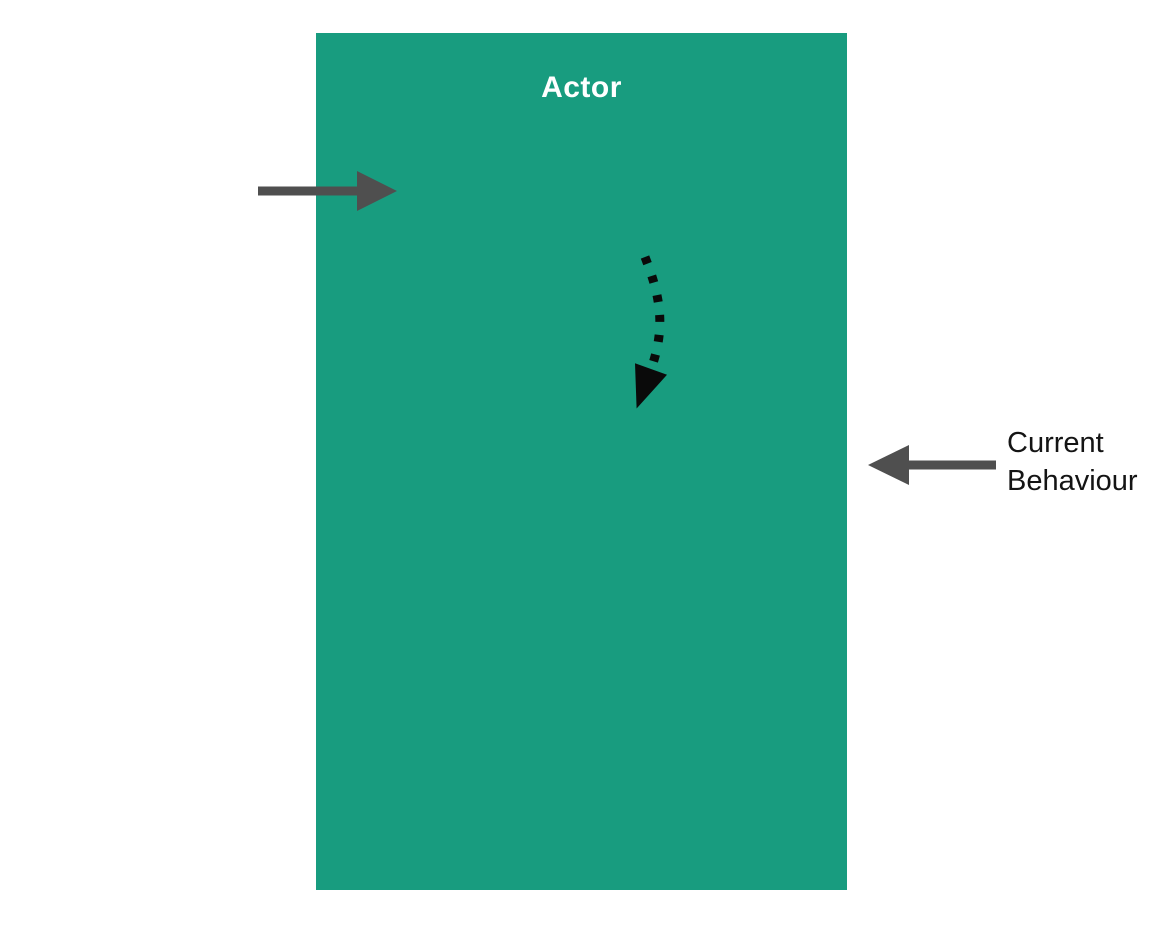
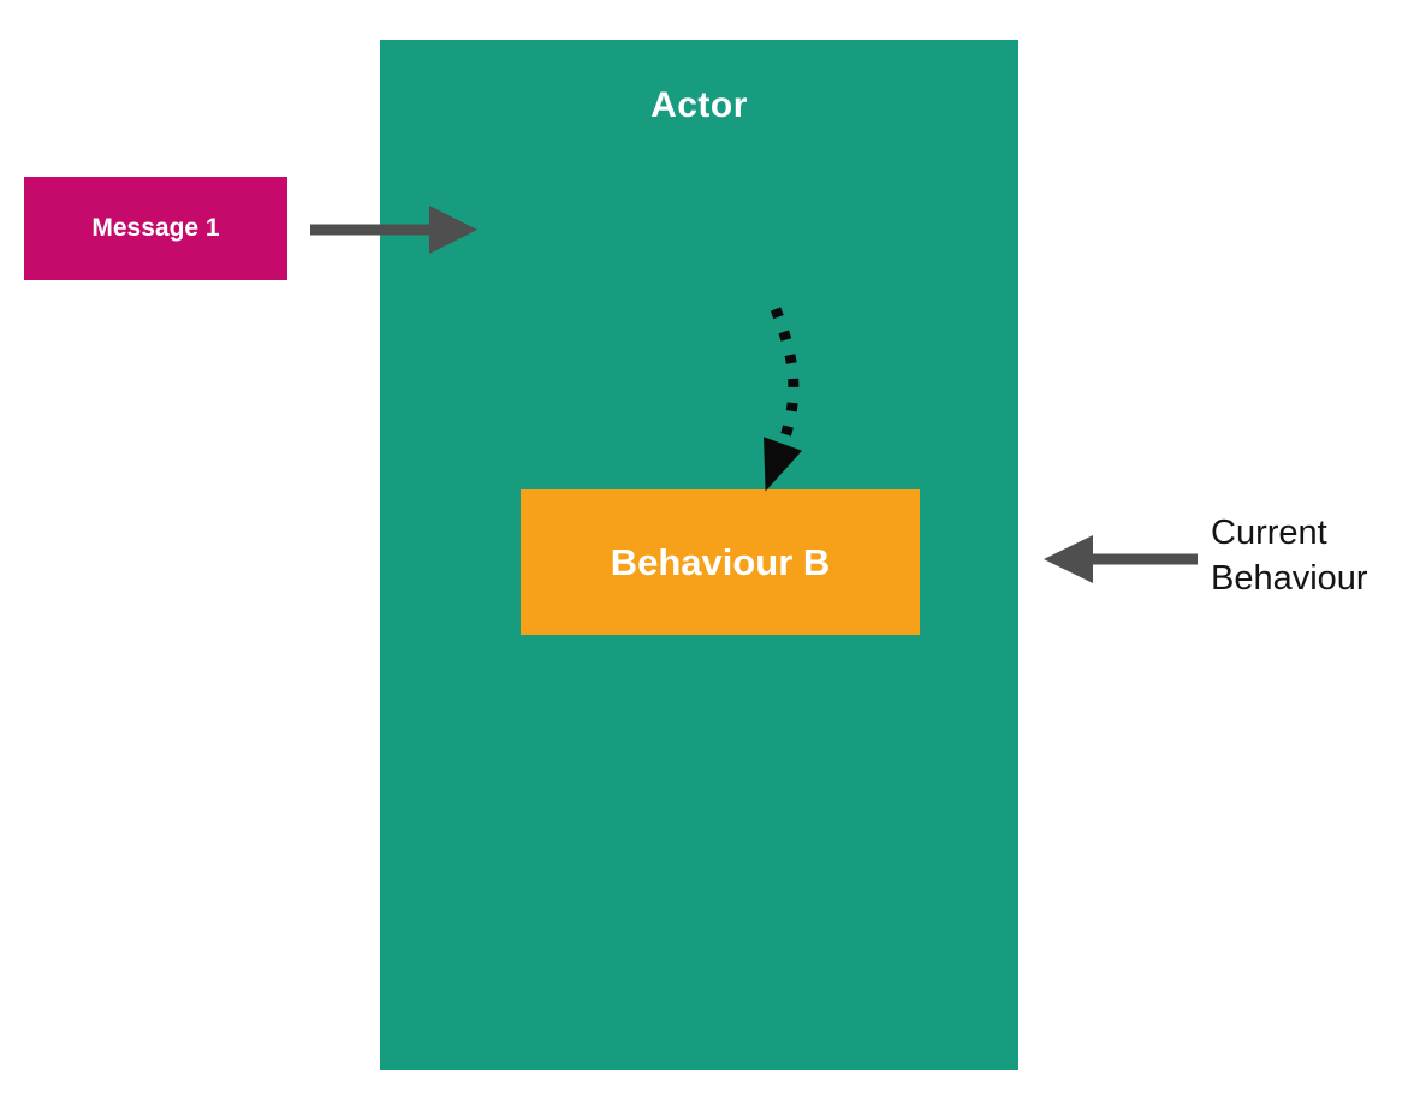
  Actor
+ Behaviour B
+ Message 1
  Current Behaviour
